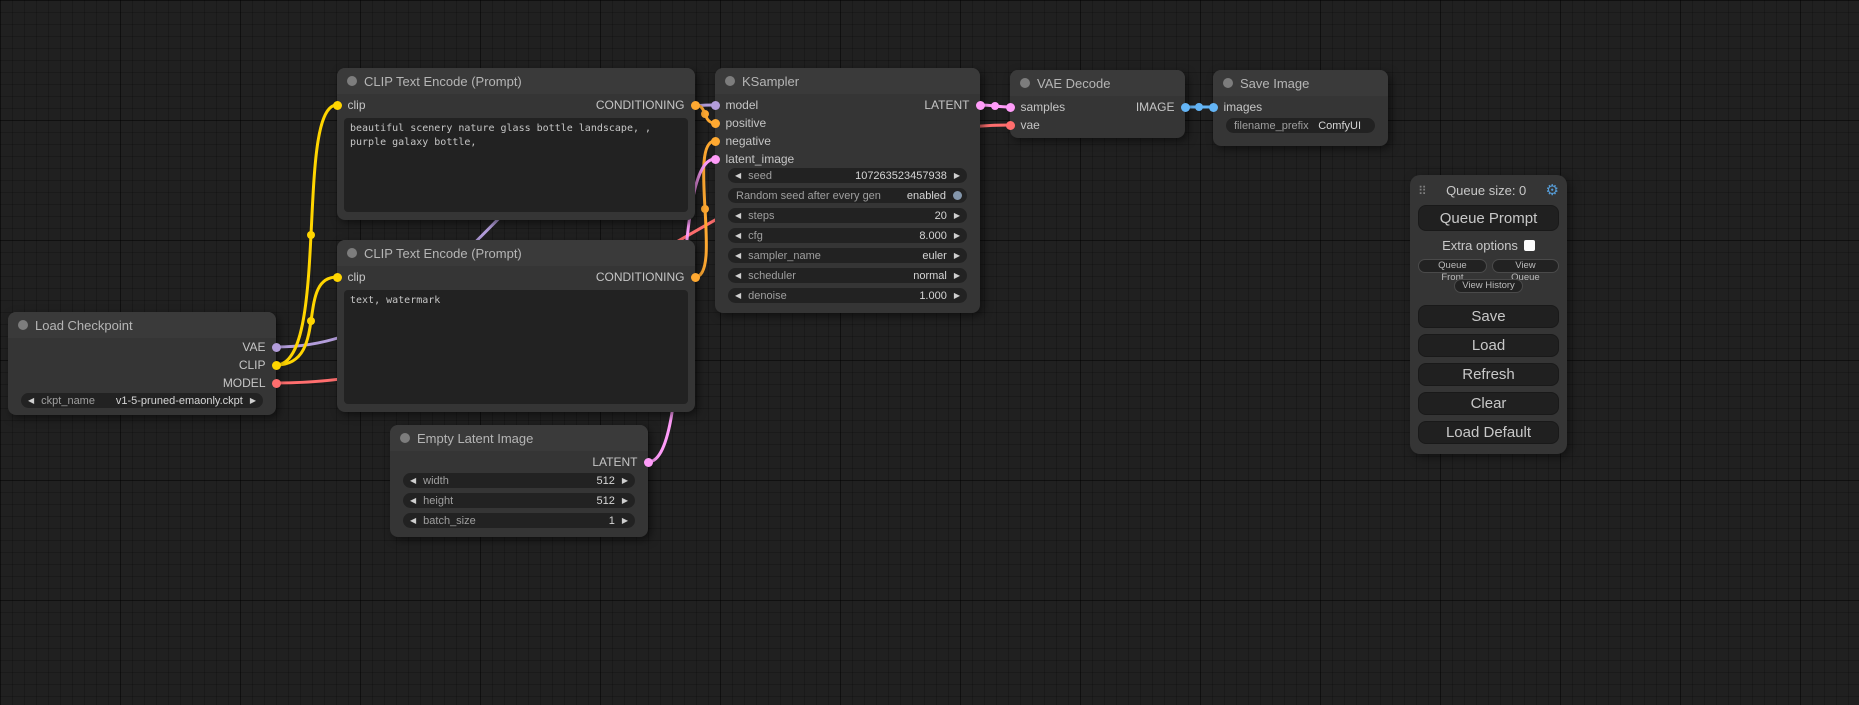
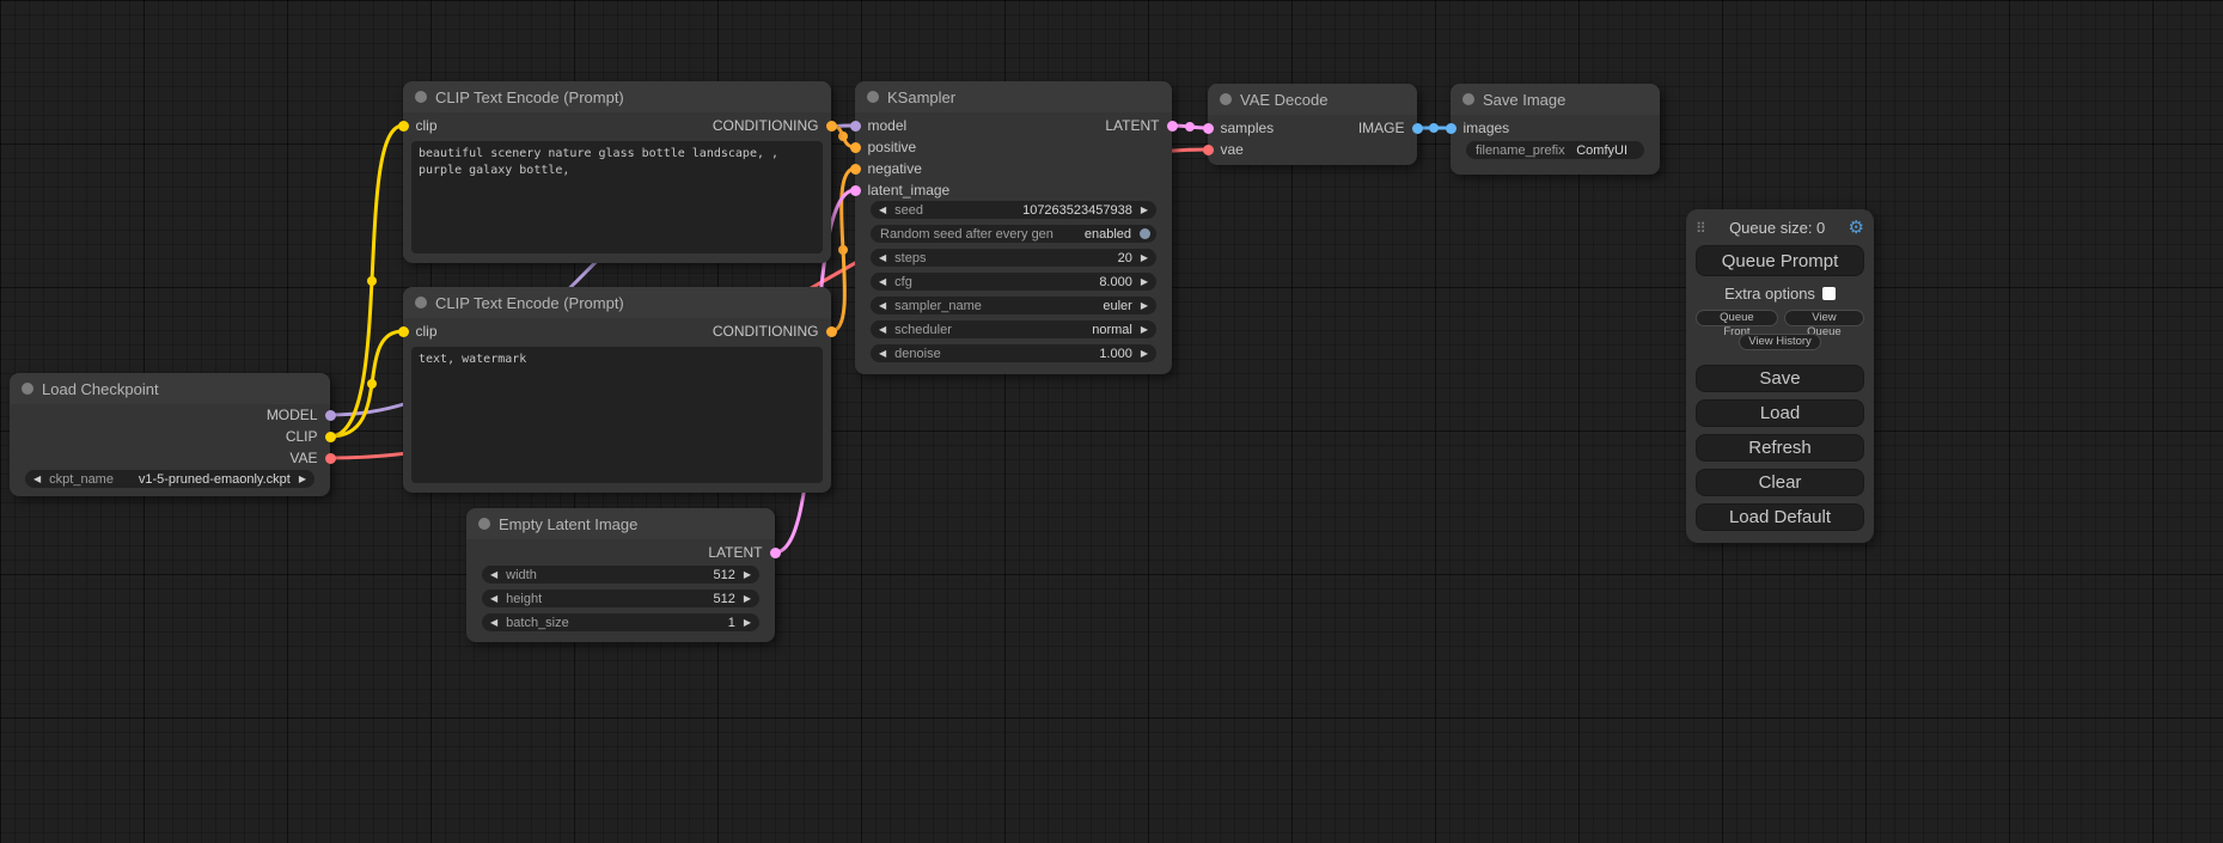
  Load Checkpoint
- VAE
+ MODEL
  CLIP
- MODEL
+ VAE
  ◀
  ckpt_name
  v1-5-pruned-emaonly.ckpt
  ▶
  CLIP Text Encode (Prompt)
  clip
  CONDITIONING
  beautiful scenery nature glass bottle landscape, , purple galaxy bottle,
  CLIP Text Encode (Prompt)
  clip
  CONDITIONING
  text, watermark
  Empty Latent Image
  LATENT
  ◀
  width
  512
  ▶
  ◀
  height
  512
  ▶
  ◀
  batch_size
  1
  ▶
  KSampler
  model
  positive
  negative
  latent_image
  LATENT
  ◀
  seed
  107263523457938
  ▶
  Random seed after every gen
  enabled
  ◀
  steps
  20
  ▶
  ◀
  cfg
  8.000
  ▶
  ◀
  sampler_name
  euler
  ▶
  ◀
  scheduler
  normal
  ▶
  ◀
  denoise
  1.000
  ▶
  VAE Decode
  samples
  vae
  IMAGE
  Save Image
  images
  filename_prefix
  ComfyUI
  ⠿
  Queue size: 0
  ⚙
  Queue Prompt
  Extra options
  Queue Front
  View Queue
  View History
  Save
  Load
  Refresh
  Clear
  Load Default
